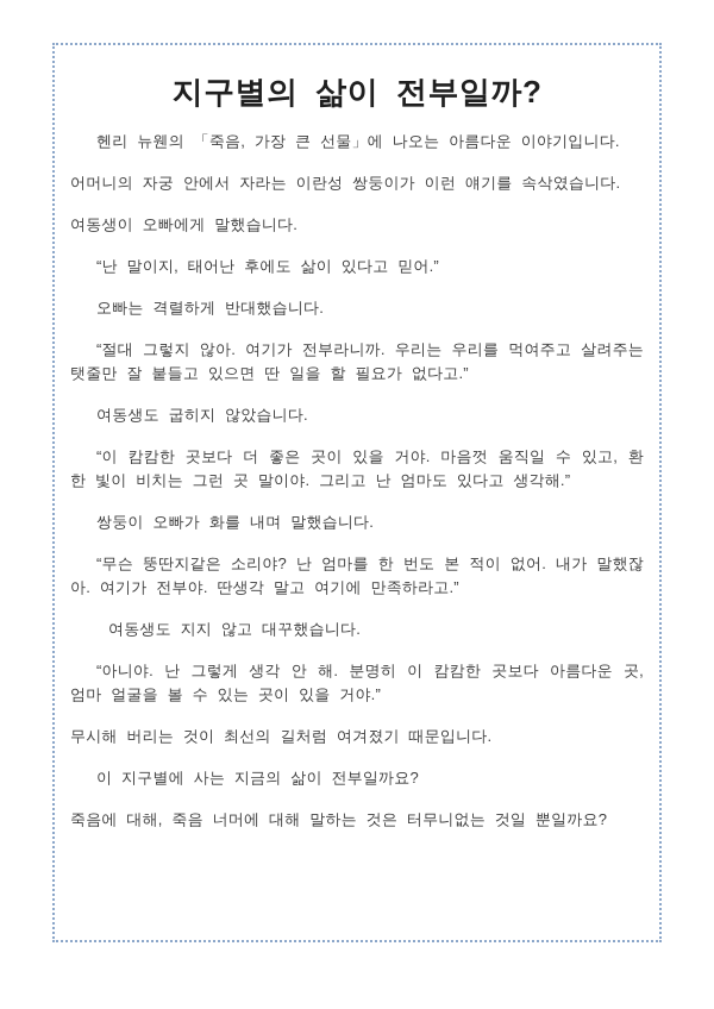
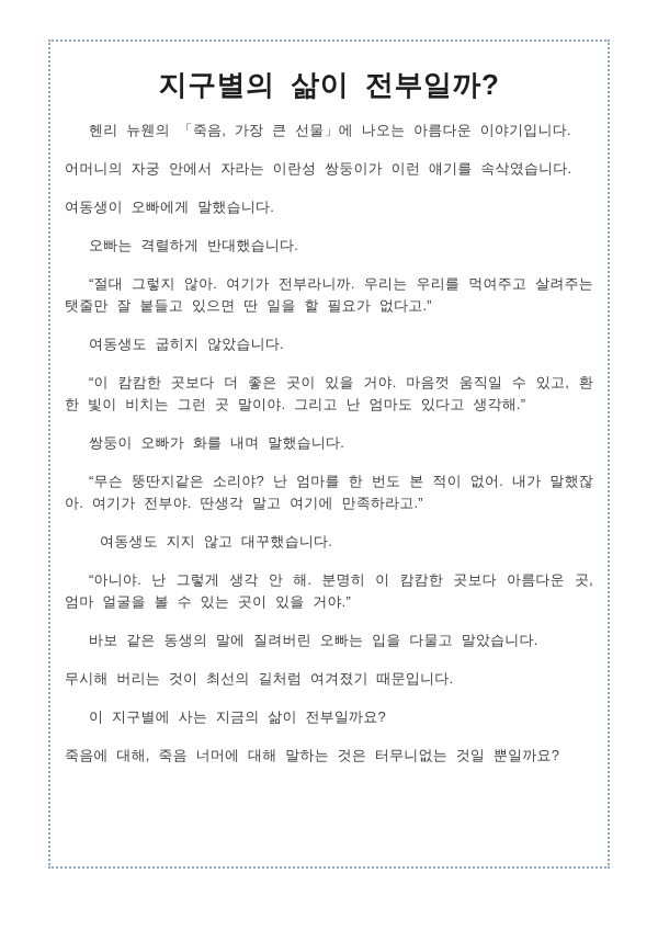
  지구별의 삶이 전부일까?
  헨리 뉴웬의 「죽음, 가장 큰 선물」에 나오는 아름다운 이야기입니다.
  어머니의 자궁 안에서 자라는 이란성 쌍둥이가 이런 얘기를 속삭였습니다.
  여동생이 오빠에게 말했습니다.
- “난 말이지, 태어난 후에도 삶이 있다고 믿어.”
  오빠는 격렬하게 반대했습니다.
  “절대 그렇지 않아. 여기가 전부라니까. 우리는 우리를 먹여주고 살려주는 탯줄만 잘 붙들고 있으면 딴 일을 할 필요가 없다고.”
  여동생도 굽히지 않았습니다.
  “이 캄캄한 곳보다 더 좋은 곳이 있을 거야. 마음껏 움직일 수 있고, 환한 빛이 비치는 그런 곳 말이야. 그리고 난 엄마도 있다고 생각해.”
  쌍둥이 오빠가 화를 내며 말했습니다.
  “무슨 뚱딴지같은 소리야? 난 엄마를 한 번도 본 적이 없어. 내가 말했잖아. 여기가 전부야. 딴생각 말고 여기에 만족하라고.”
  여동생도 지지 않고 대꾸했습니다.
  “아니야. 난 그렇게 생각 안 해. 분명히 이 캄캄한 곳보다 아름다운 곳, 엄마 얼굴을 볼 수 있는 곳이 있을 거야.”
+ 바보 같은 동생의 말에 질려버린 오빠는 입을 다물고 말았습니다.
  무시해 버리는 것이 최선의 길처럼 여겨졌기 때문입니다.
  이 지구별에 사는 지금의 삶이 전부일까요?
  죽음에 대해, 죽음 너머에 대해 말하는 것은 터무니없는 것일 뿐일까요?
